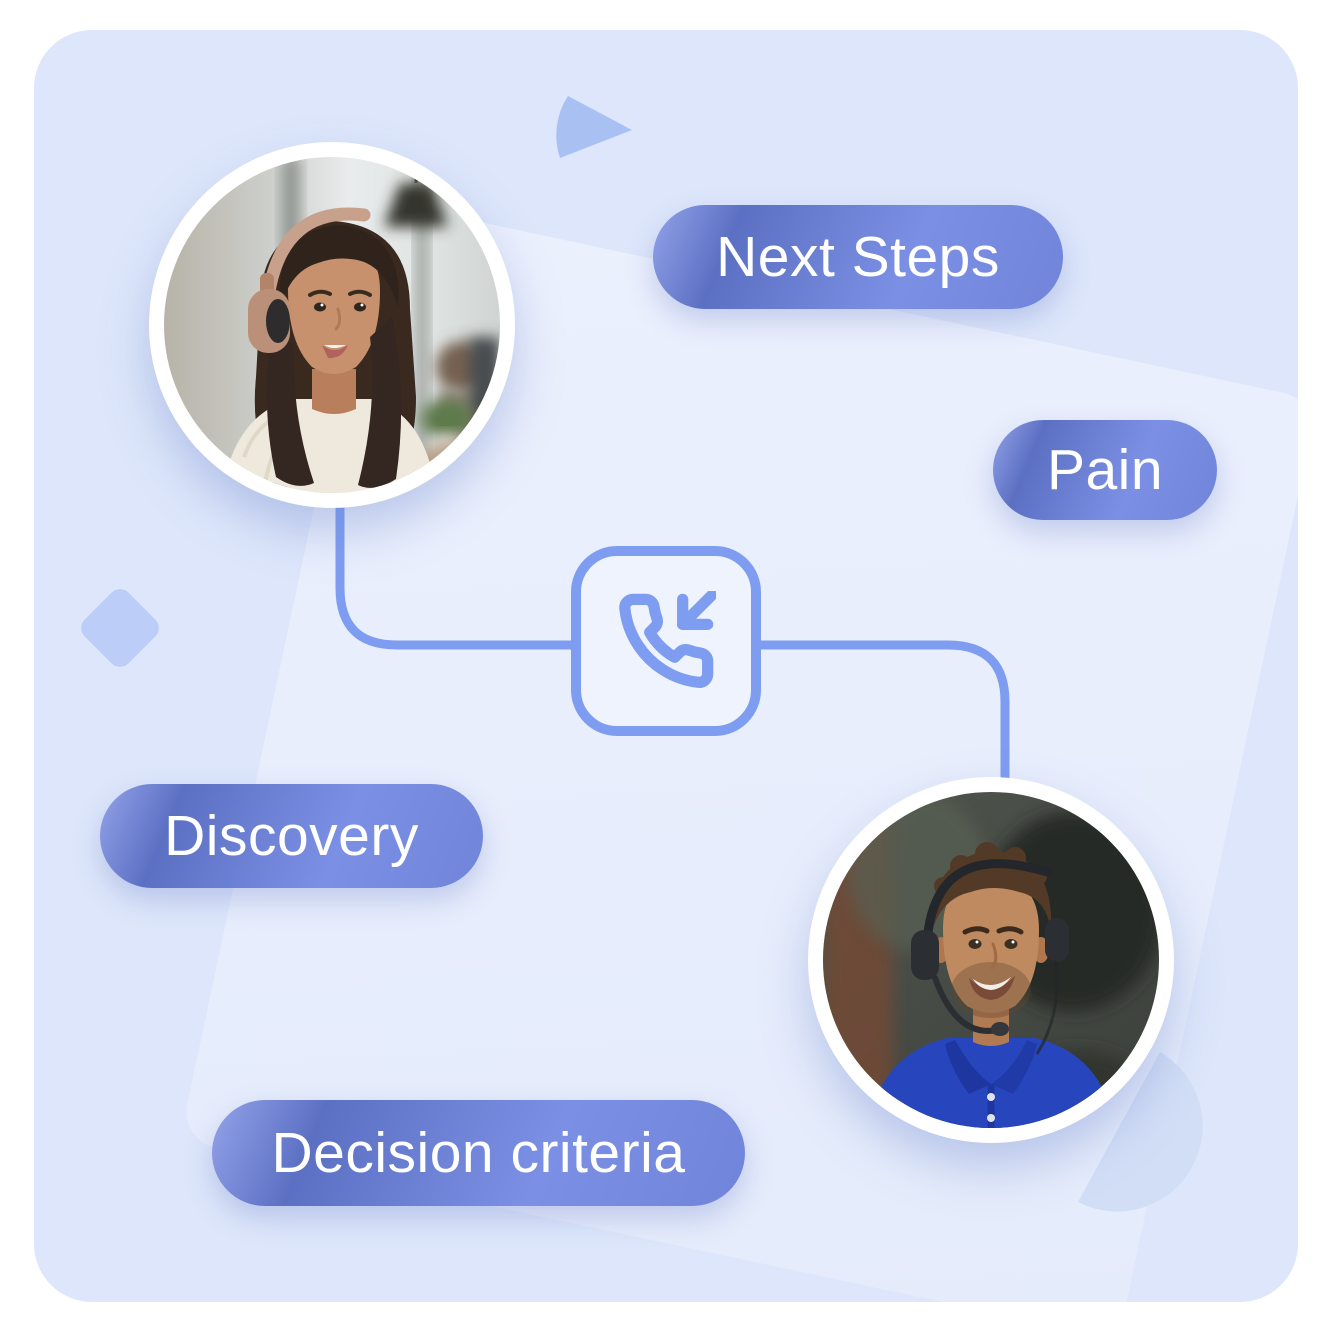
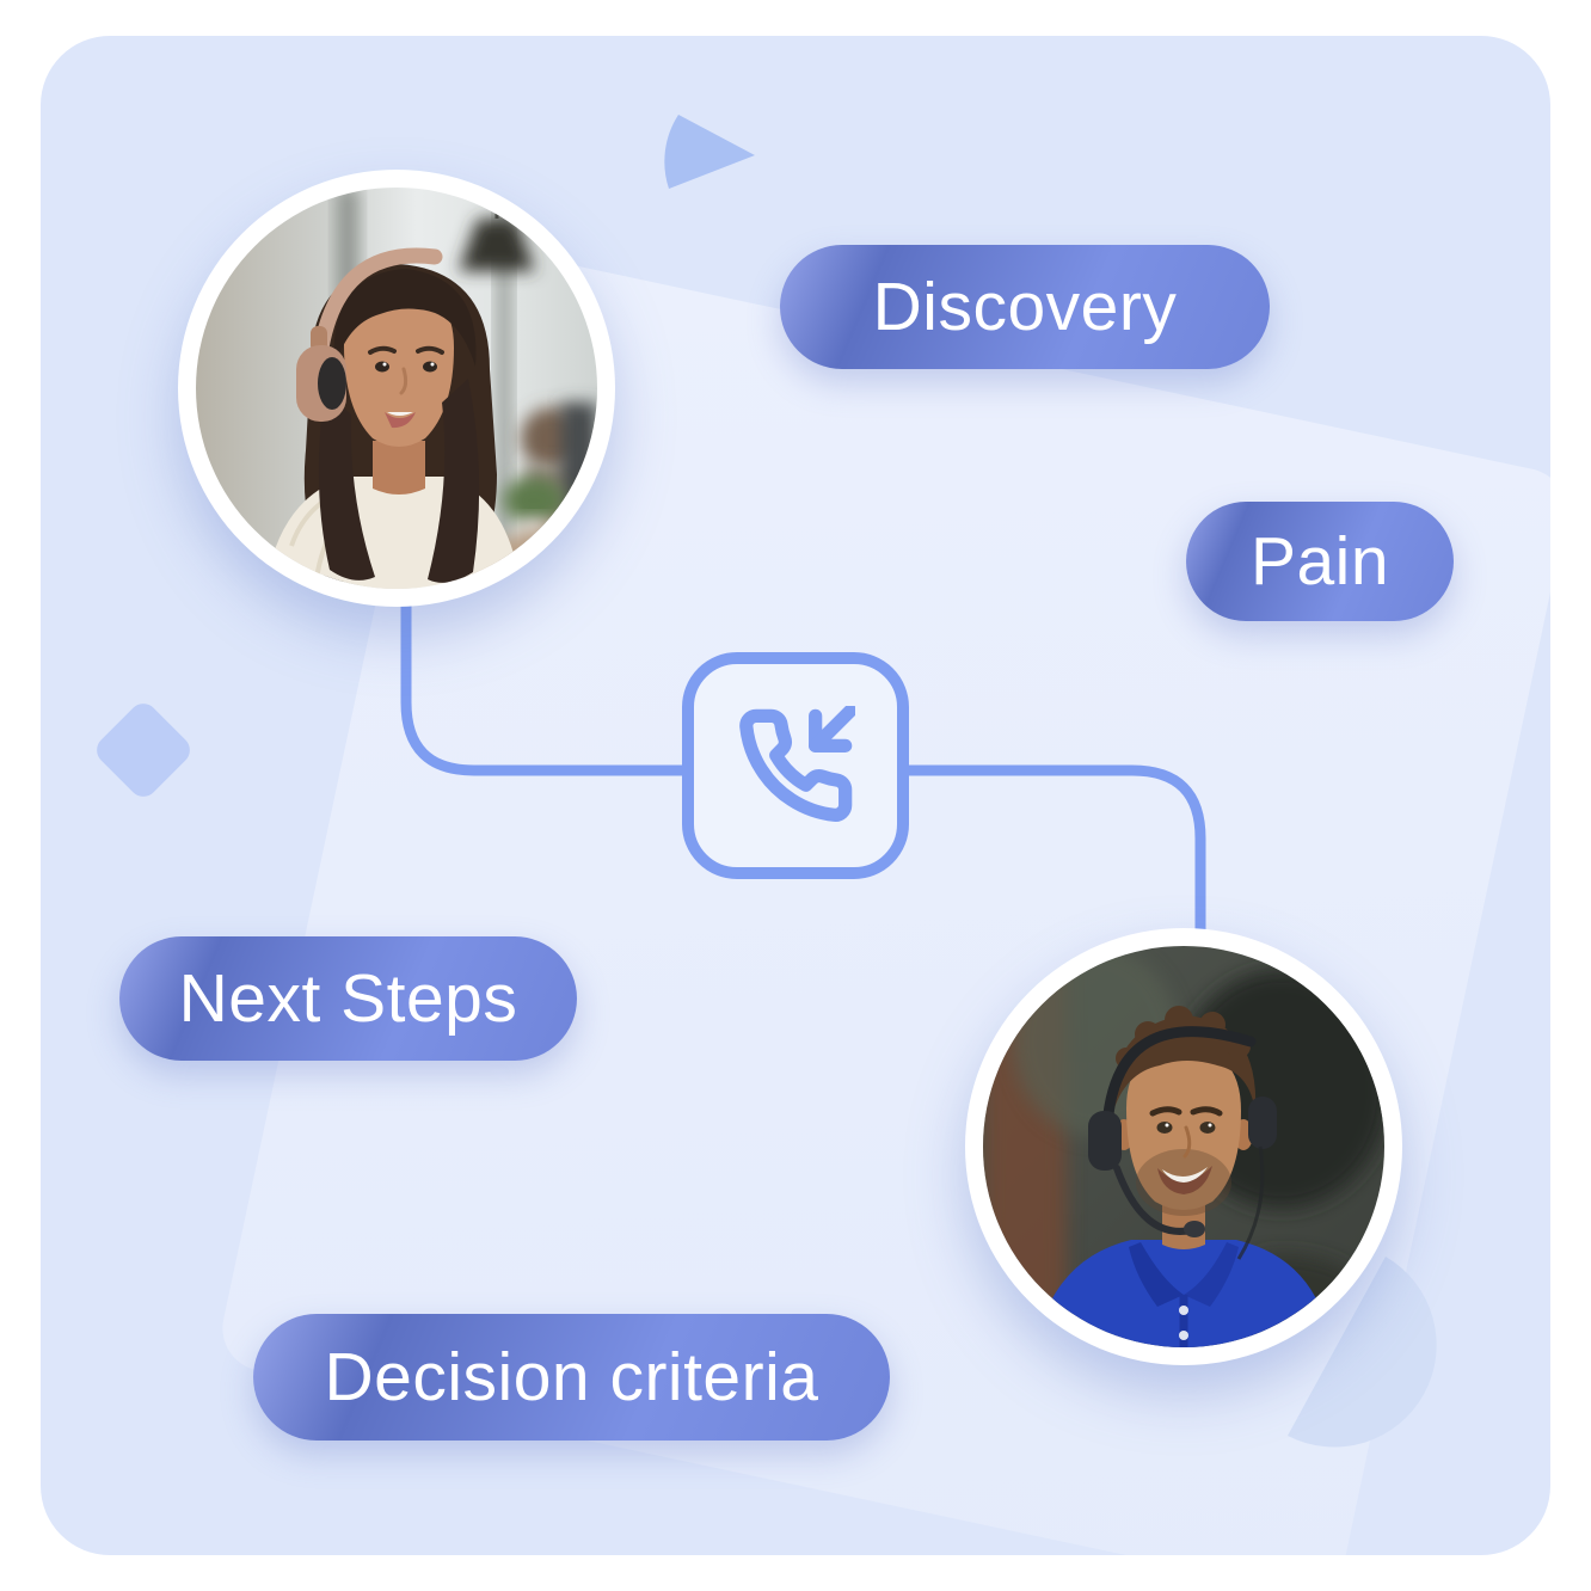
- Next Steps
+ Discovery
  Pain
- Discovery
+ Next Steps
  Decision criteria
